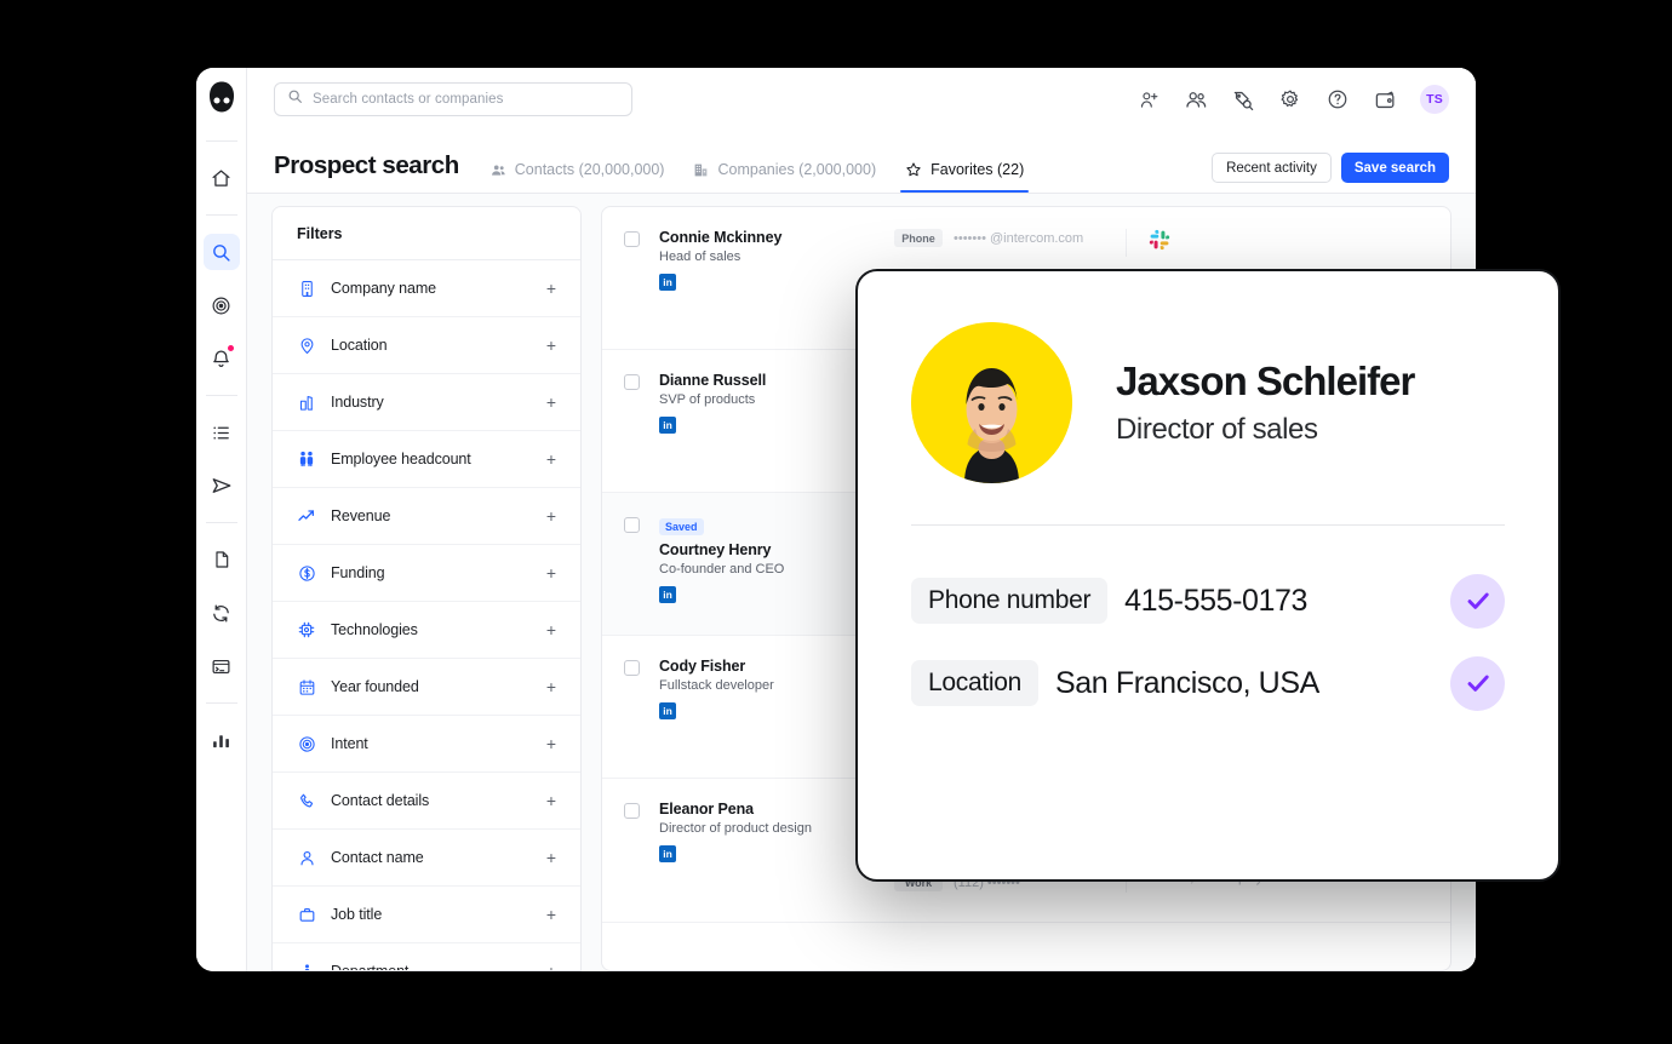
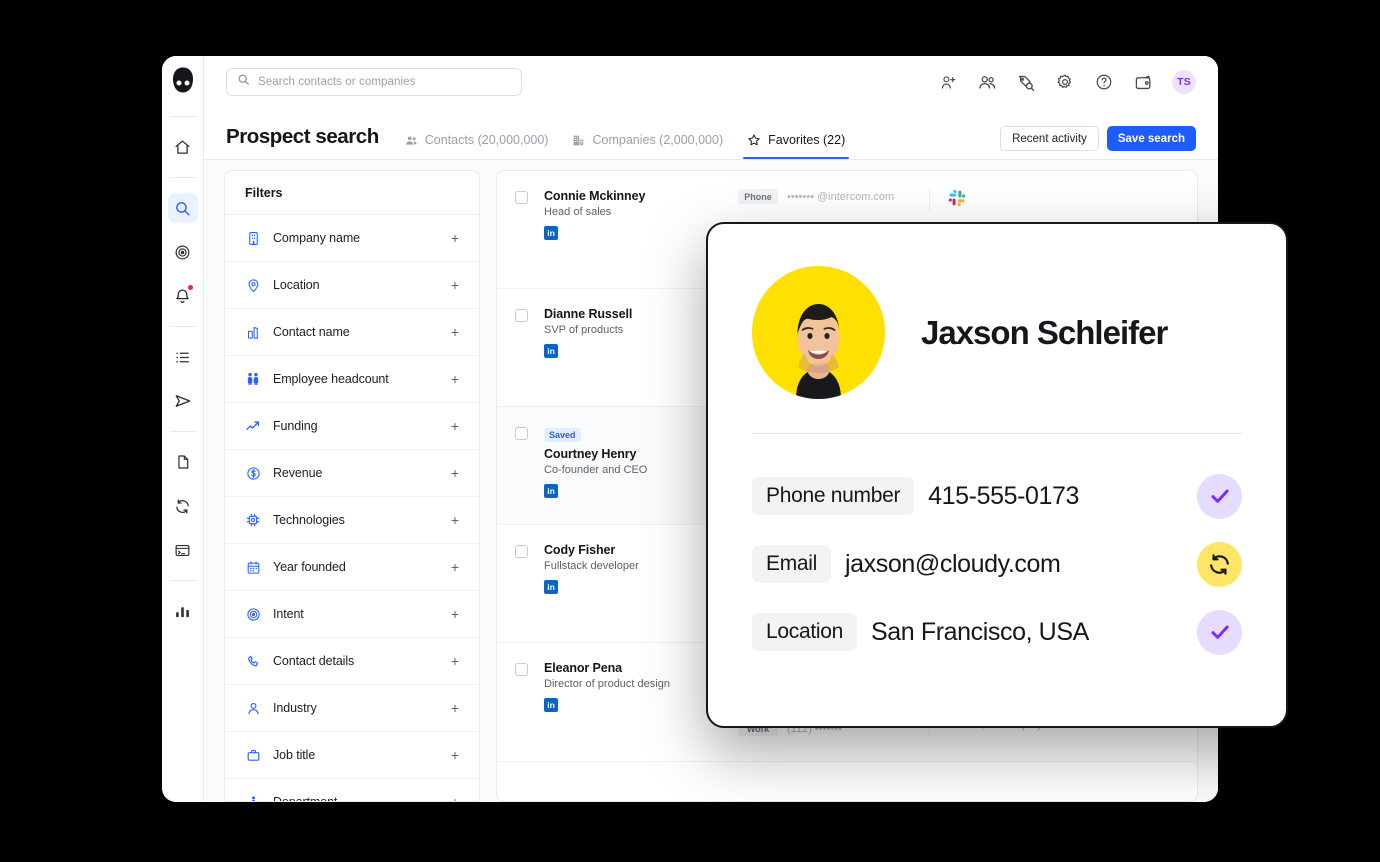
  Search contacts or companies
  TS
  Prospect search
  Contacts (20,000,000)
  Companies (2,000,000)
  Favorites (22)
  Recent activity
  Save search
  Filters
  Company name
  +
  Location
  +
- Industry
+ Contact name
  +
  Employee headcount
  +
- Revenue
+ Funding
  +
- Funding
+ Revenue
  +
  Technologies
  +
  Year founded
  +
  Intent
  +
  Contact details
  +
- Contact name
+ Industry
  +
  Job title
  +
  Connie Mckinney
  Head of sales
  in
  Phone
  ••••••• @intercom.com
  Dianne Russell
  SVP of products
  in
  Saved
  Courtney Henry
  Co-founder and CEO
  in
  Cody Fisher
  Fullstack developer
  in
  Eleanor Pena
  Director of product design
  in
  Work
  (112) •••••••
  Jaxson Schleifer
- Director of sales
  Phone number
  415-555-0173
+ Email
+ jaxson@cloudy.com
  Location
  San Francisco, USA
